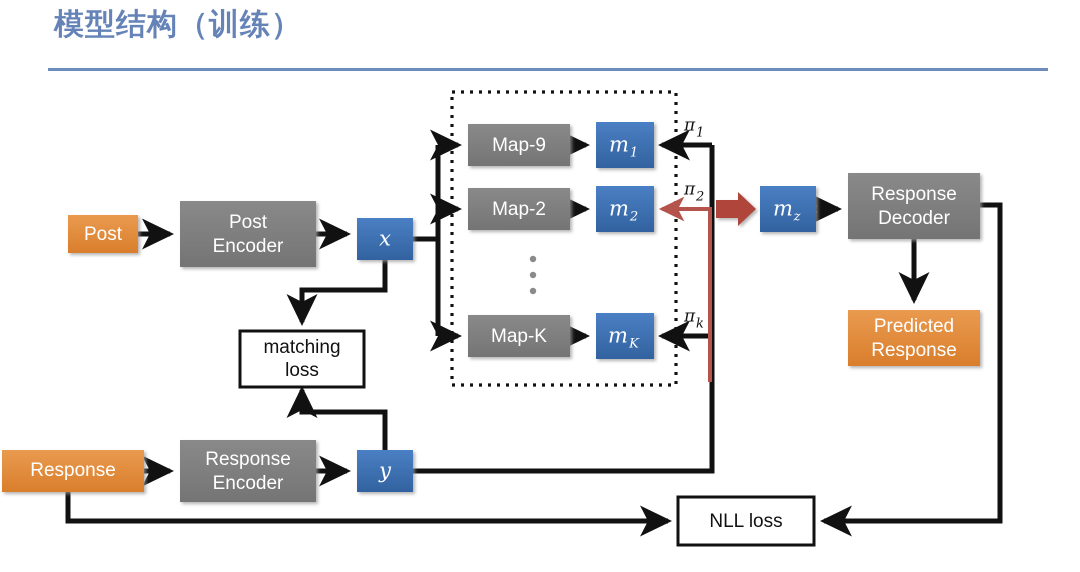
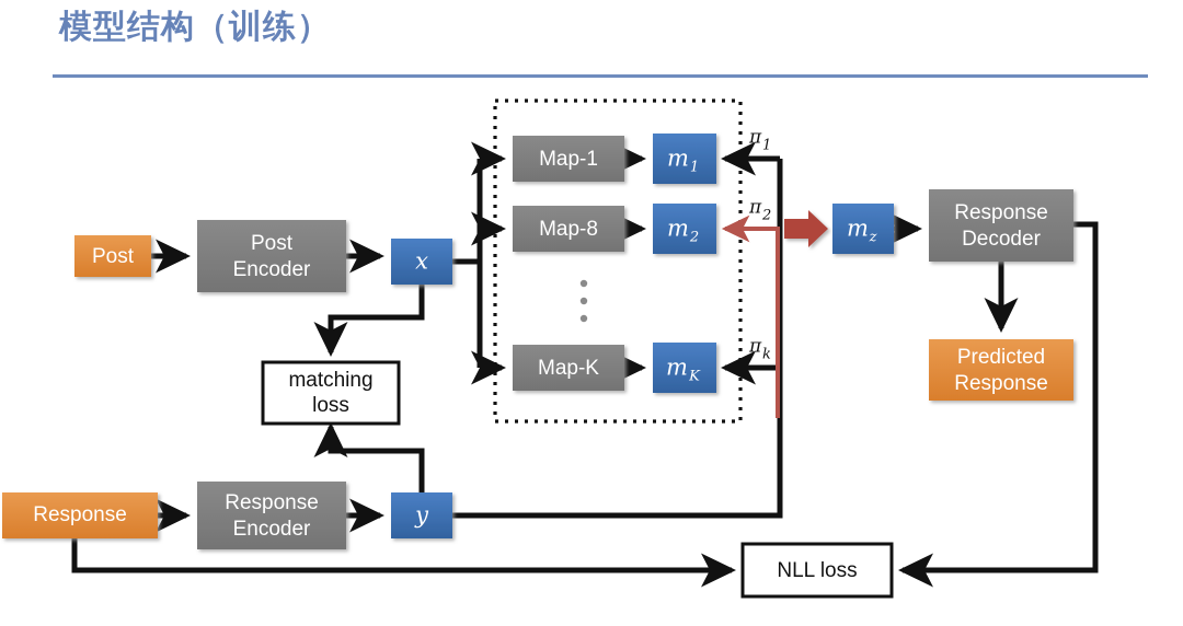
  模型结构（训练）
  Post
  Post
  Encoder
  x
- Map-9
+ Map-1
- Map-2
+ Map-8
  Map-K
  m
  1
  m
  2
  m
  K
  π
  1
  π
  2
  π
  k
  m
  z
  Response
  Decoder
  Predicted
  Response
  matching
  loss
  Response
  Response
  Encoder
  y
  NLL loss
